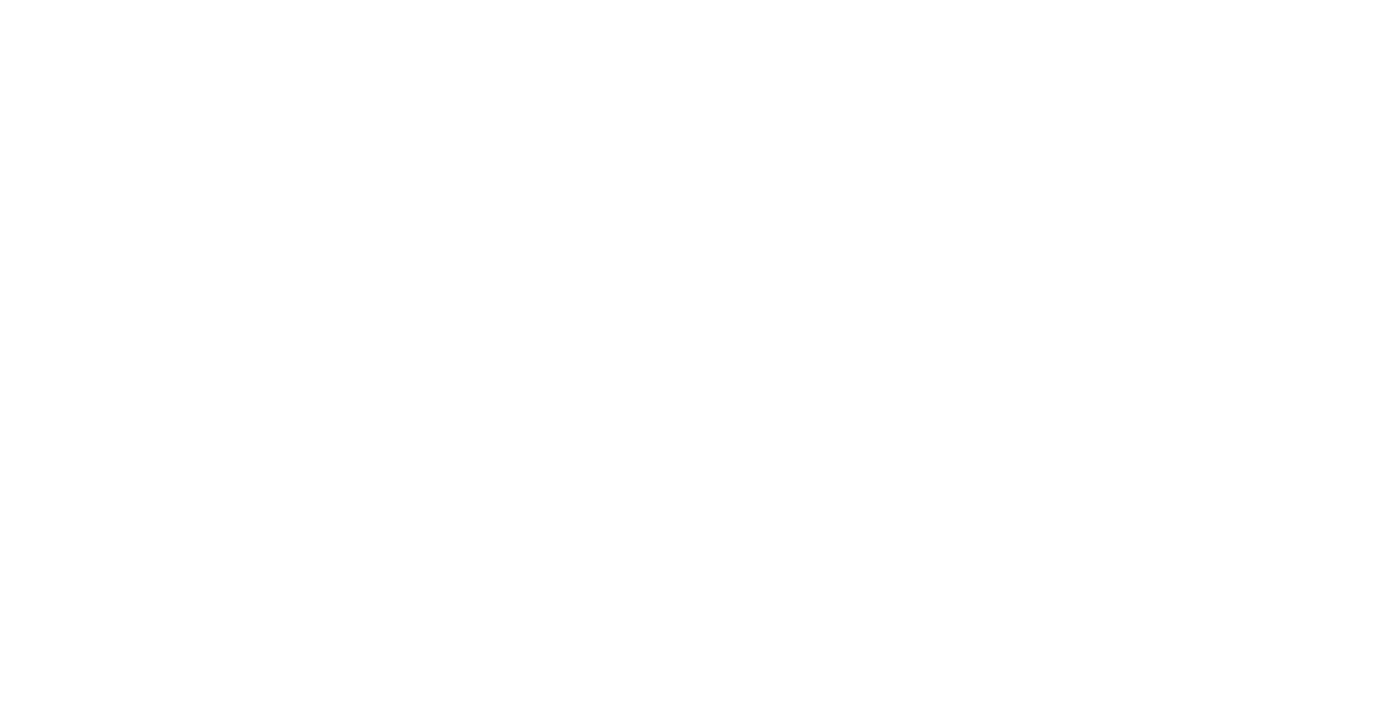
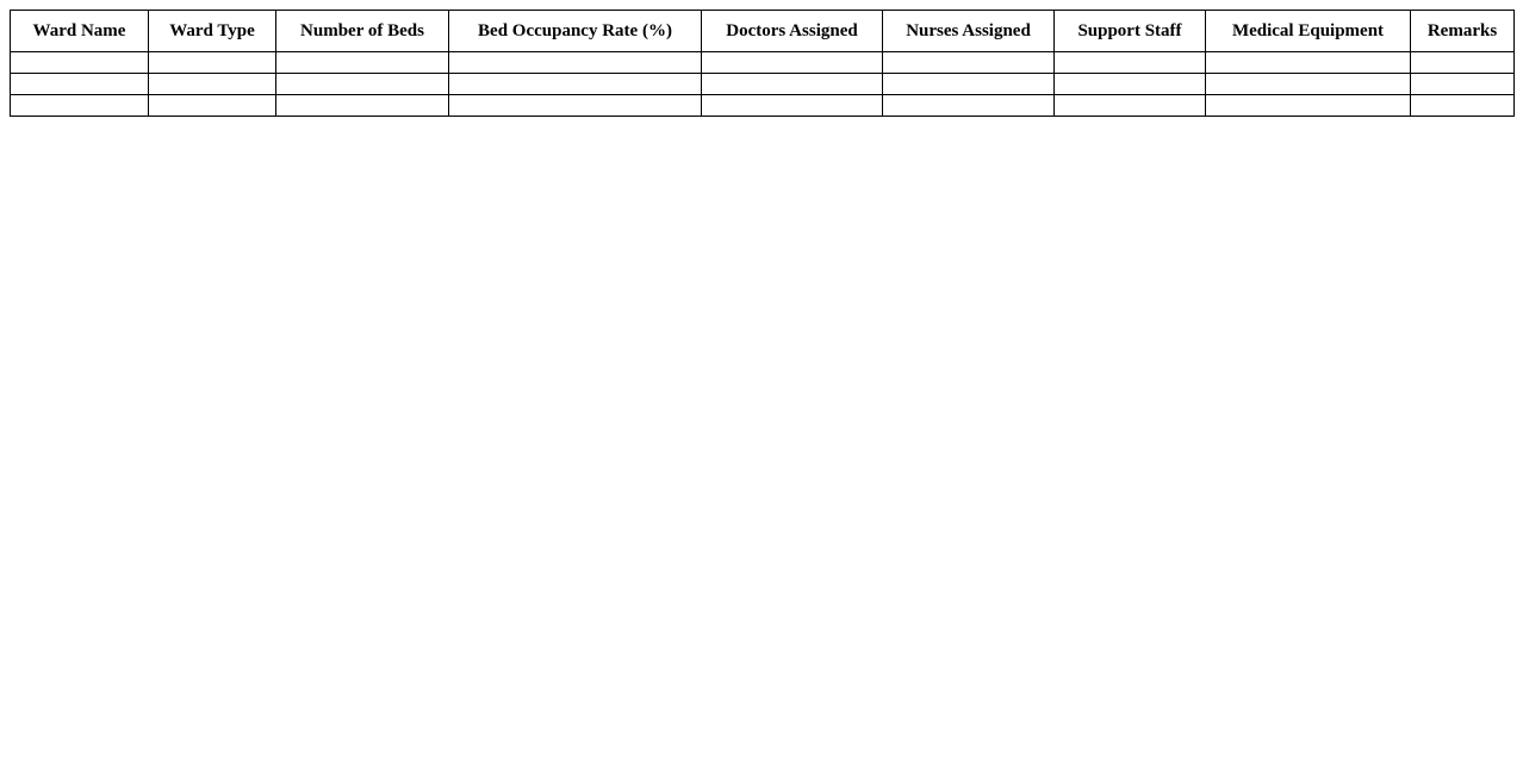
+ Ward Name	Ward Type	Number of Beds	Bed Occupancy Rate (%)	Doctors Assigned	Nurses Assigned	Support Staff	Medical Equipment	Remarks
